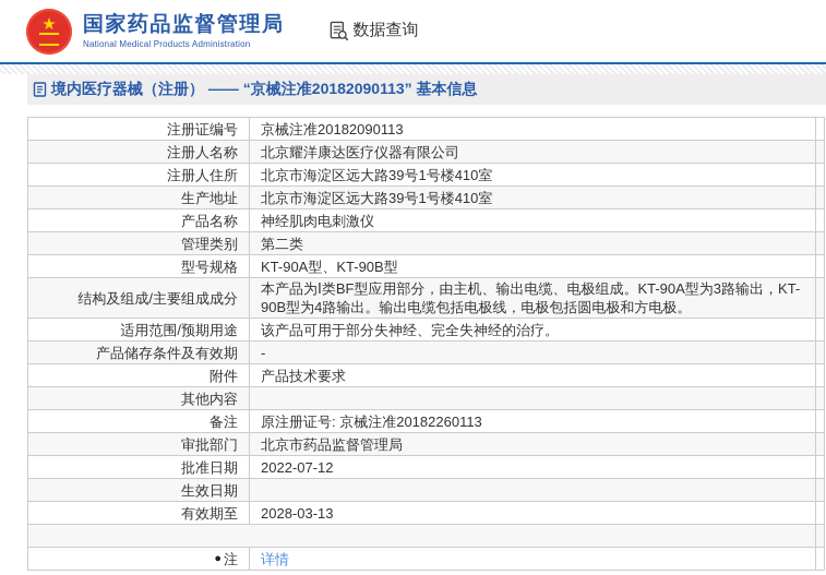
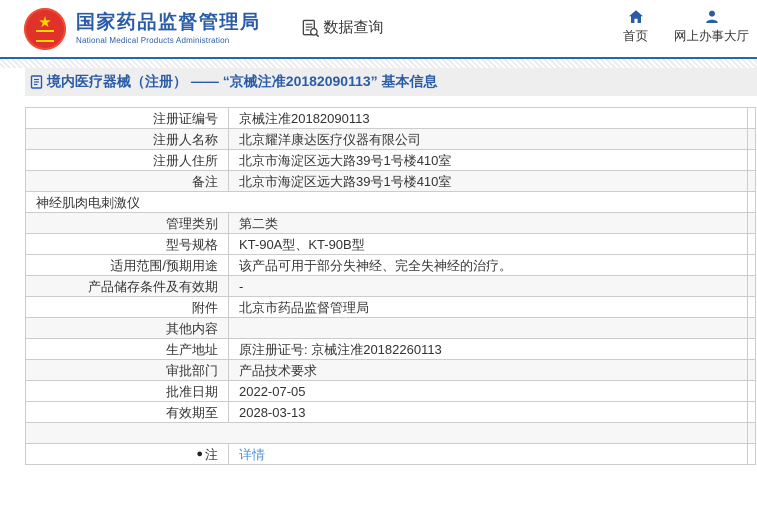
  ★
  国家药品监督管理局
  National Medical Products Administration
  数据查询
+ 首页
+ 网上办事大厅
  境内医疗器械（注册） —— “京械注准20182090113” 基本信息
  注册证编号
  京械注准20182090113
  注册人名称
  北京耀洋康达医疗仪器有限公司
  注册人住所
  北京市海淀区远大路39号1号楼410室
- 生产地址
+ 备注
  北京市海淀区远大路39号1号楼410室
- 产品名称
  神经肌肉电刺激仪
  管理类别
  第二类
  型号规格
  KT-90A型、KT-90B型
- 结构及组成/主要组成成分
- 本产品为Ⅰ类BF型应用部分，由主机、输出电缆、电极组成。KT-90A型为3路输出，KT-90B型为4路输出。输出电缆包括电极线，电极包括圆电极和方电极。
  适用范围/预期用途
  该产品可用于部分失神经、完全失神经的治疗。
  产品储存条件及有效期
  -
  附件
- 产品技术要求
+ 北京市药品监督管理局
  其他内容
- 备注
+ 生产地址
  原注册证号: 京械注准20182260113
  审批部门
- 北京市药品监督管理局
+ 产品技术要求
  批准日期
- 2022-07-12
+ 2022-07-05
- 生效日期
  有效期至
  2028-03-13
  ●
  注
  详情
